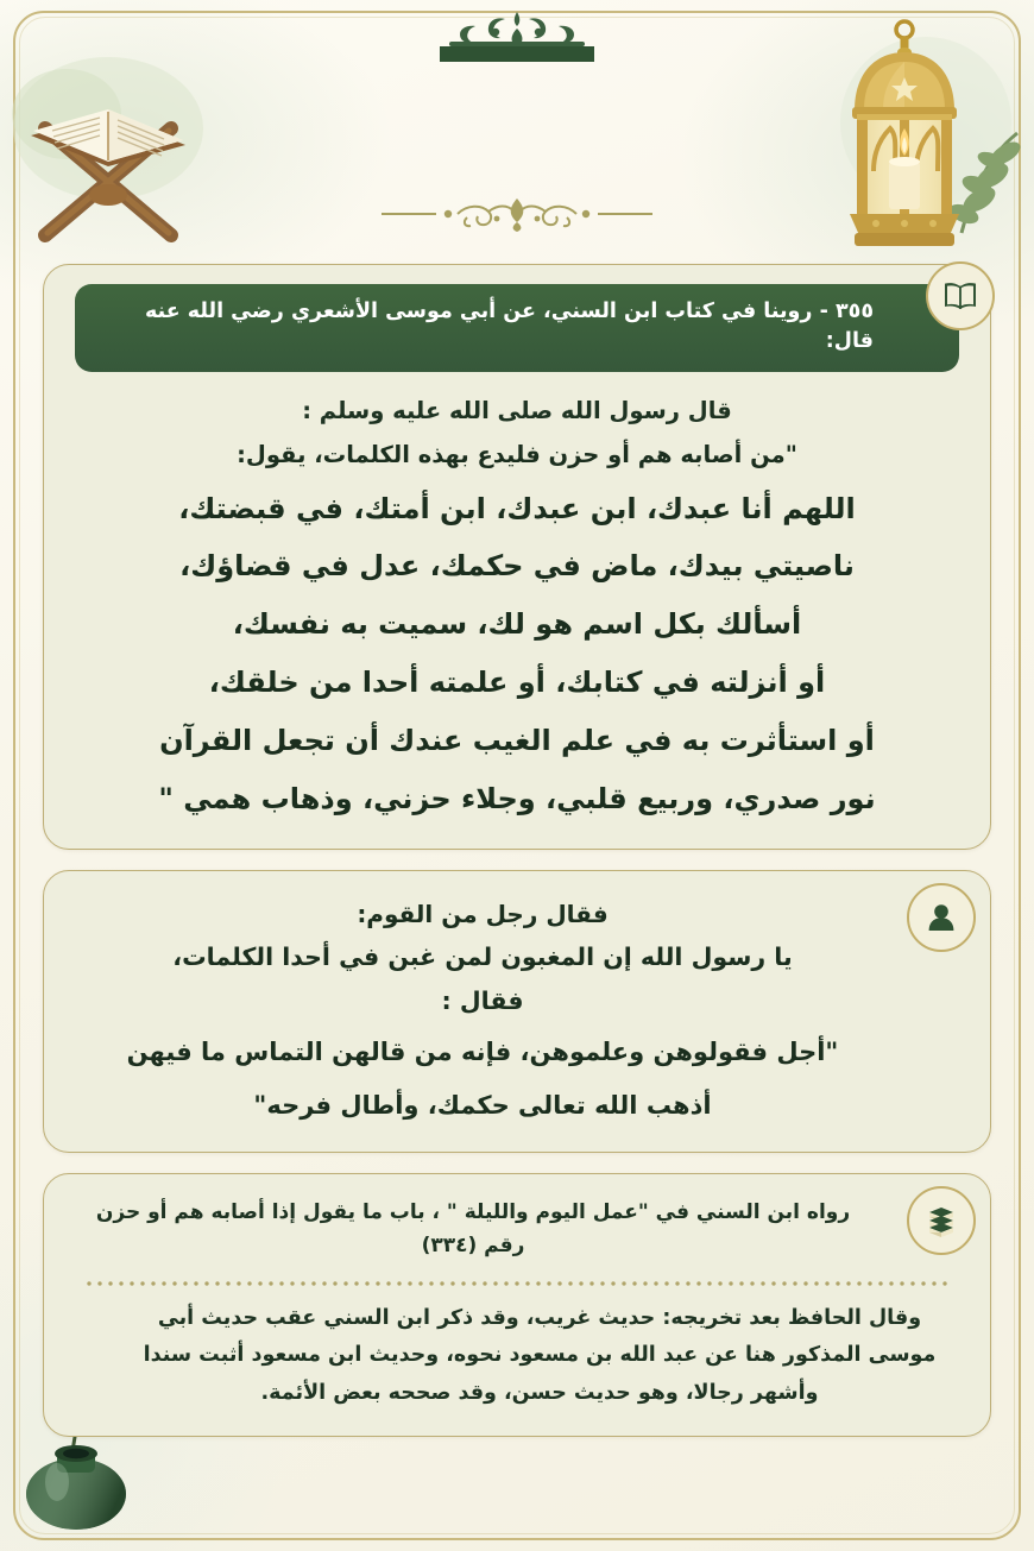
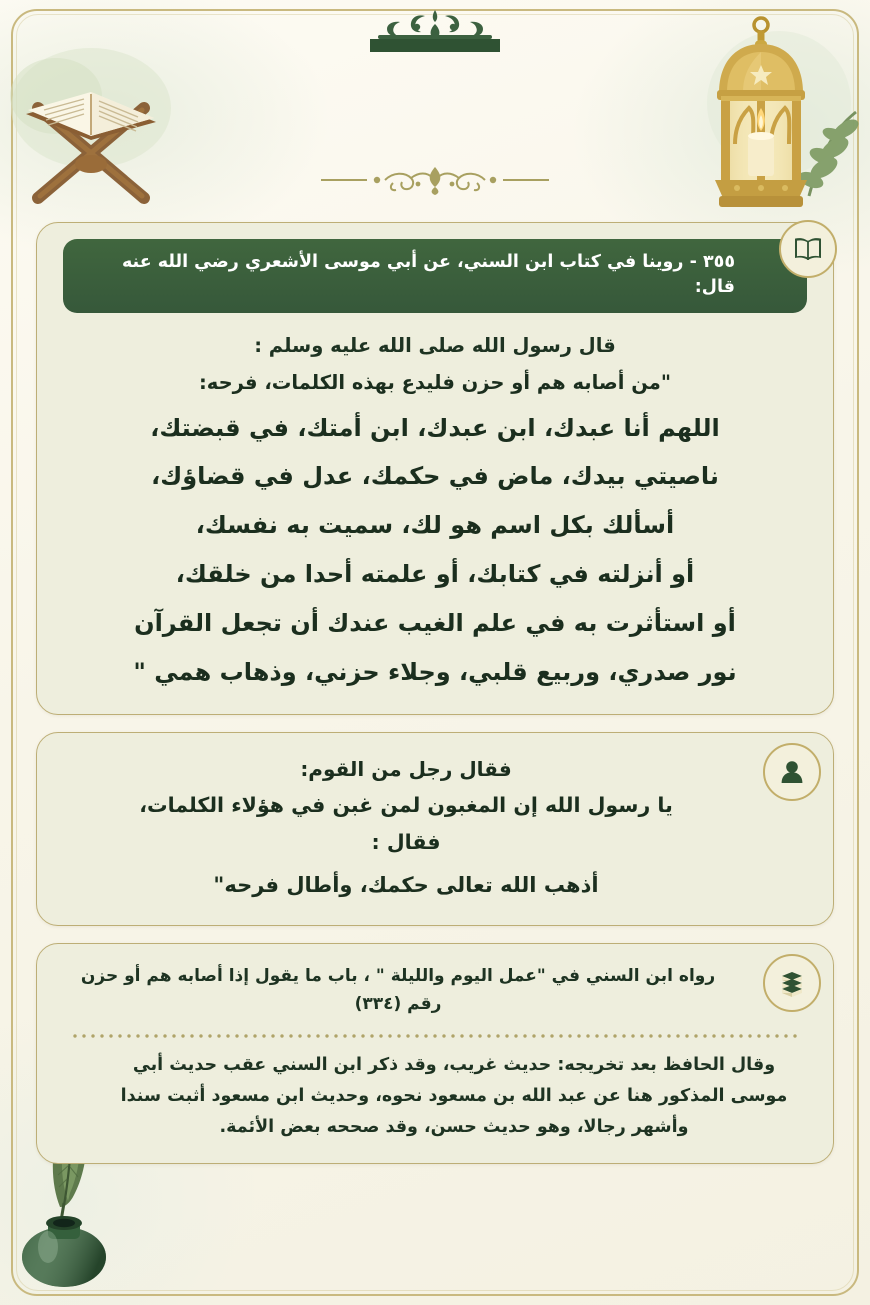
  ٣٥٥ - روينا في كتاب ابن السني، عن أبي موسى الأشعري رضي الله عنه قال:
  قال رسول الله صلى الله عليه وسلم :
- "من أصابه هم أو حزن فليدع بهذه الكلمات، يقول:
+ "من أصابه هم أو حزن فليدع بهذه الكلمات، فرحه:
  اللهم أنا عبدك، ابن عبدك، ابن أمتك، في قبضتك،
  ناصيتي بيدك، ماض في حكمك، عدل في قضاؤك،
  أسألك بكل اسم هو لك، سميت به نفسك،
  أو أنزلته في كتابك، أو علمته أحدا من خلقك،
  أو استأثرت به في علم الغيب عندك أن تجعل القرآن
  نور صدري، وربيع قلبي، وجلاء حزني، وذهاب همي "
  فقال رجل من القوم:
- يا رسول الله إن المغبون لمن غبن في أحدا الكلمات،
+ يا رسول الله إن المغبون لمن غبن في هؤلاء الكلمات،
  فقال :
- "أجل فقولوهن وعلموهن، فإنه من قالهن التماس ما فيهن
  أذهب الله تعالى حكمك، وأطال فرحه"
  رواه ابن السني في "عمل اليوم والليلة " ، باب ما يقول إذا أصابه هم أو حزن رقم (٣٣٤)
  وقال الحافظ بعد تخريجه: حديث غريب، وقد ذكر ابن السني عقب حديث أبي موسى المذكور هنا عن عبد الله بن مسعود نحوه، وحديث ابن مسعود أثبت سندا وأشهر رجالا، وهو حديث حسن، وقد صححه بعض الأئمة.
